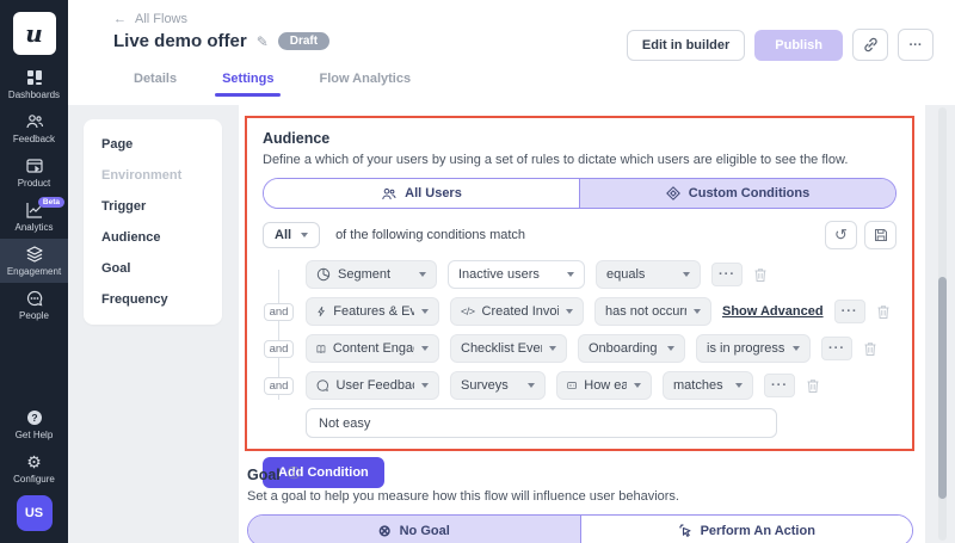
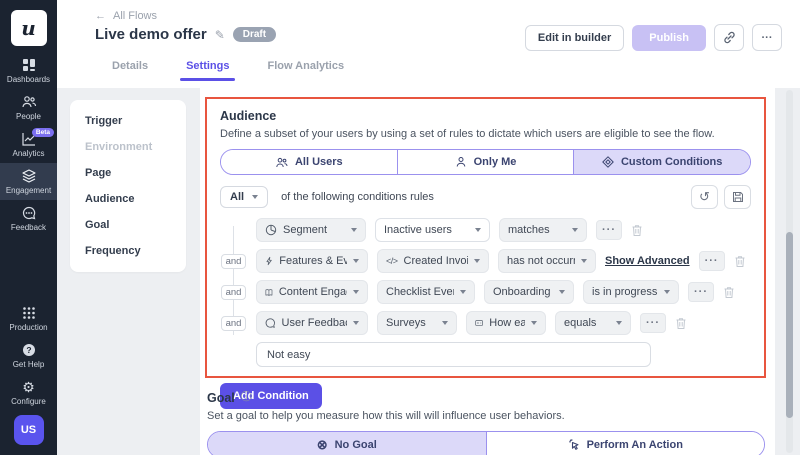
  u
  Dashboards
- Feedback
+ People
- Product
  Analytics
  Engagement
- People
+ Feedback
+ Production
  ?
  Get Help
  ⚙
  Configure
  US
  ←
  All Flows
  Live demo offer
  ✎
  Draft
  Edit in builder
  Publish
  ···
  Details
  Settings
  Flow Analytics
- Page
+ Trigger
  Environment
- Trigger
+ Page
  Audience
  Goal
  Frequency
  Audience
- Define a which of your users by using a set of rules to dictate which users are eligible to see the flow.
+ Define a subset of your users by using a set of rules to dictate which users are eligible to see the flow.
  All Users
+ Only Me
  Custom Conditions
  All
- of the following conditions match
+ of the following conditions rules
  ↺
  Segment
  Inactive users
- equals
+ matches
  ···
  and
  Features & Ev
  </>
  Created Invoi
  has not occurr
  Show Advanced
  ···
  and
  Checklist Eve
  Onboarding
  is in progress
  ···
  and
  User Feedba
  Surveys
- matches
+ equals
  ···
  Not easy
  Add Condition
  Goal
  ⓘ
- Set a goal to help you measure how this flow will influence user behaviors.
+ Set a goal to help you measure how this will will influence user behaviors.
  ⊗
  No Goal
  Perform An Action
